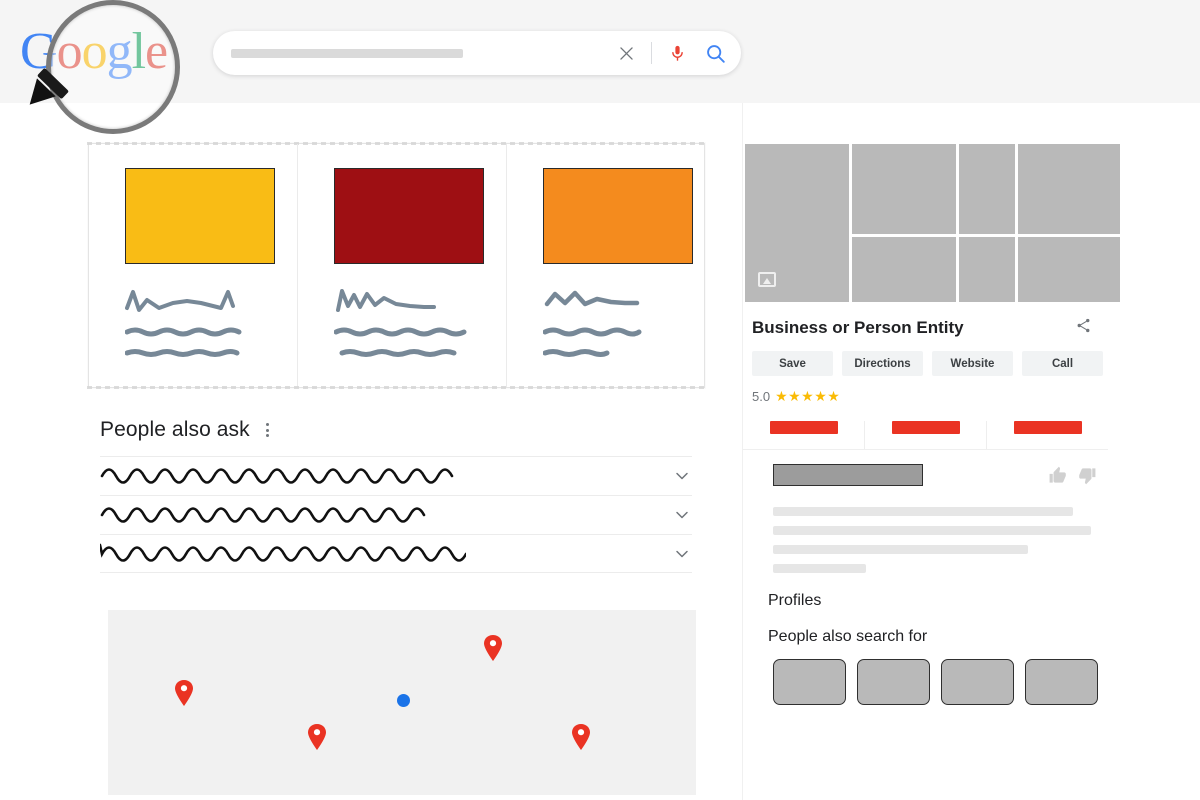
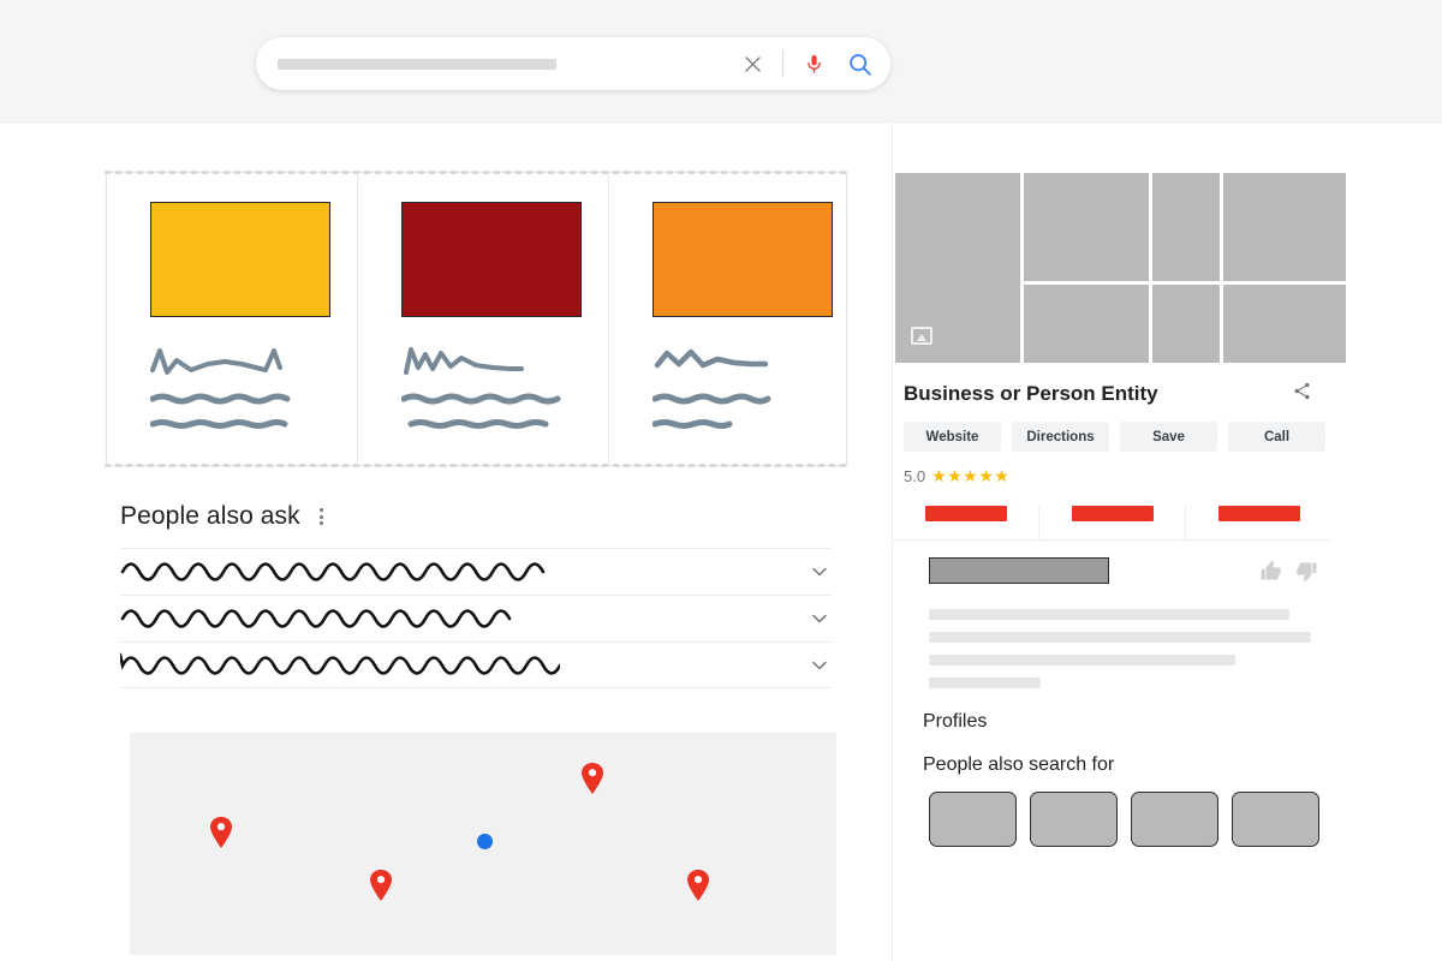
- Google
  People also ask
  Business or Person Entity
- Save
+ Website
  Directions
- Website
+ Save
  Call
  5.0
  ★★★★★
  Profiles
  People also search for
